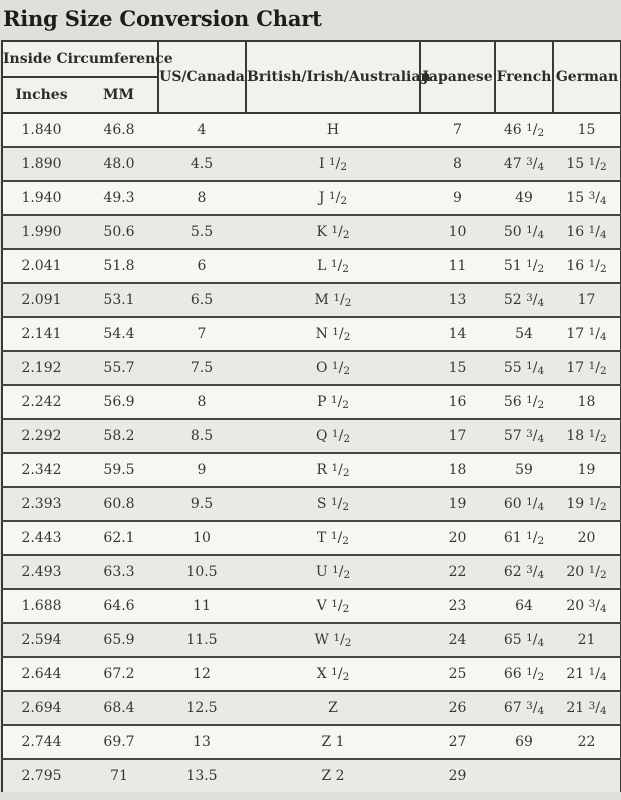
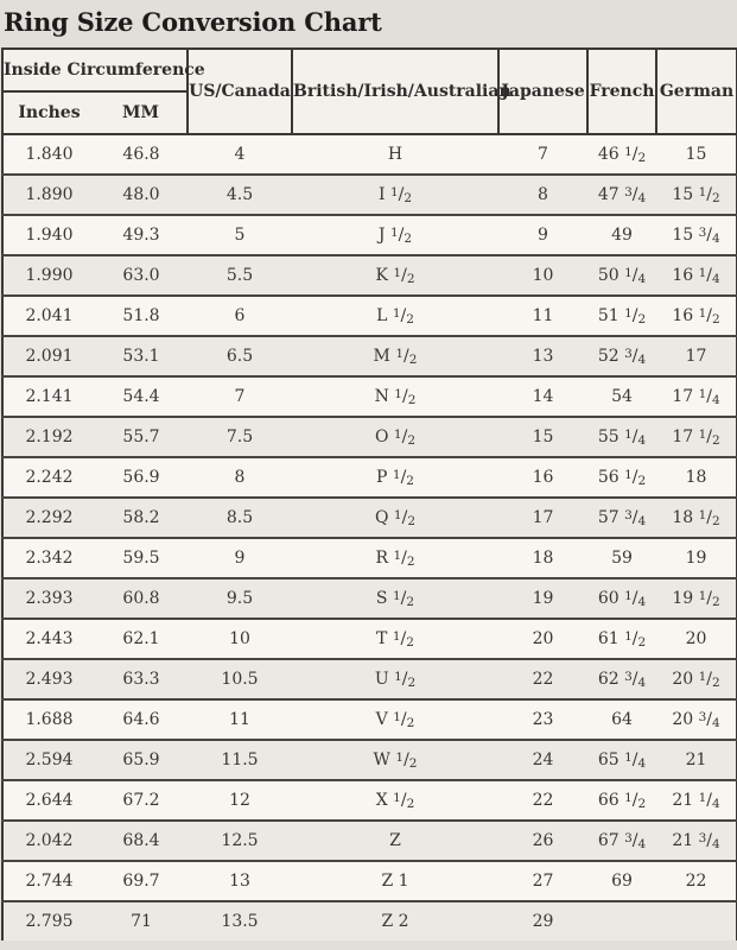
  Ring Size Conversion Chart
  Inside Circumference	US/Canada	British/Irish/Australia	Japanese	French	German
  Inches	MM
  1.840	46.8	4	H	7	46 1/2	15
  1.890	48.0	4.5	I 1/2	8	47 3/4	15 1/2
- 1.940	49.3	8	J 1/2	9	49	15 3/4
+ 1.940	49.3	5	J 1/2	9	49	15 3/4
- 1.990	50.6	5.5	K 1/2	10	50 1/4	16 1/4
+ 1.990	63.0	5.5	K 1/2	10	50 1/4	16 1/4
  2.041	51.8	6	L 1/2	11	51 1/2	16 1/2
  2.091	53.1	6.5	M 1/2	13	52 3/4	17
  2.141	54.4	7	N 1/2	14	54	17 1/4
  2.192	55.7	7.5	O 1/2	15	55 1/4	17 1/2
  2.242	56.9	8	P 1/2	16	56 1/2	18
  2.292	58.2	8.5	Q 1/2	17	57 3/4	18 1/2
  2.342	59.5	9	R 1/2	18	59	19
  2.393	60.8	9.5	S 1/2	19	60 1/4	19 1/2
  2.443	62.1	10	T 1/2	20	61 1/2	20
  2.493	63.3	10.5	U 1/2	22	62 3/4	20 1/2
  1.688	64.6	11	V 1/2	23	64	20 3/4
  2.594	65.9	11.5	W 1/2	24	65 1/4	21
- 2.644	67.2	12	X 1/2	25	66 1/2	21 1/4
+ 2.644	67.2	12	X 1/2	22	66 1/2	21 1/4
- 2.694	68.4	12.5	Z	26	67 3/4	21 3/4
+ 2.042	68.4	12.5	Z	26	67 3/4	21 3/4
  2.744	69.7	13	Z 1	27	69	22
  2.795	71	13.5	Z 2	29
